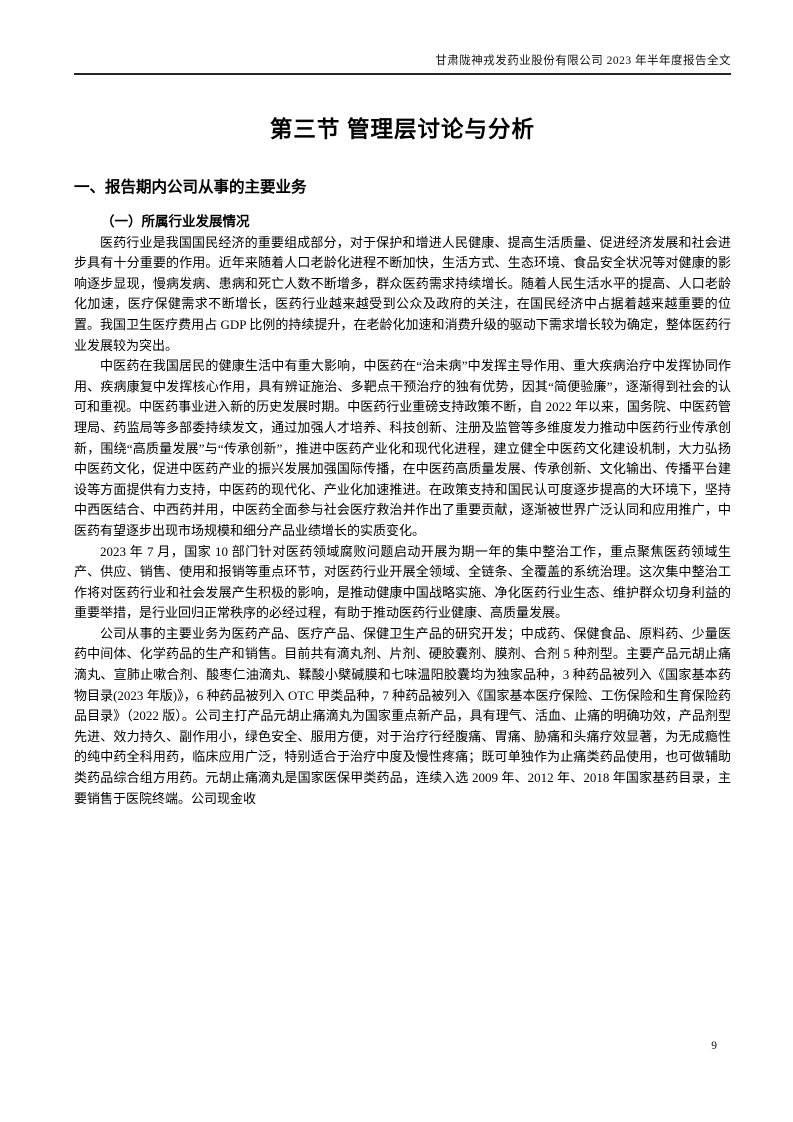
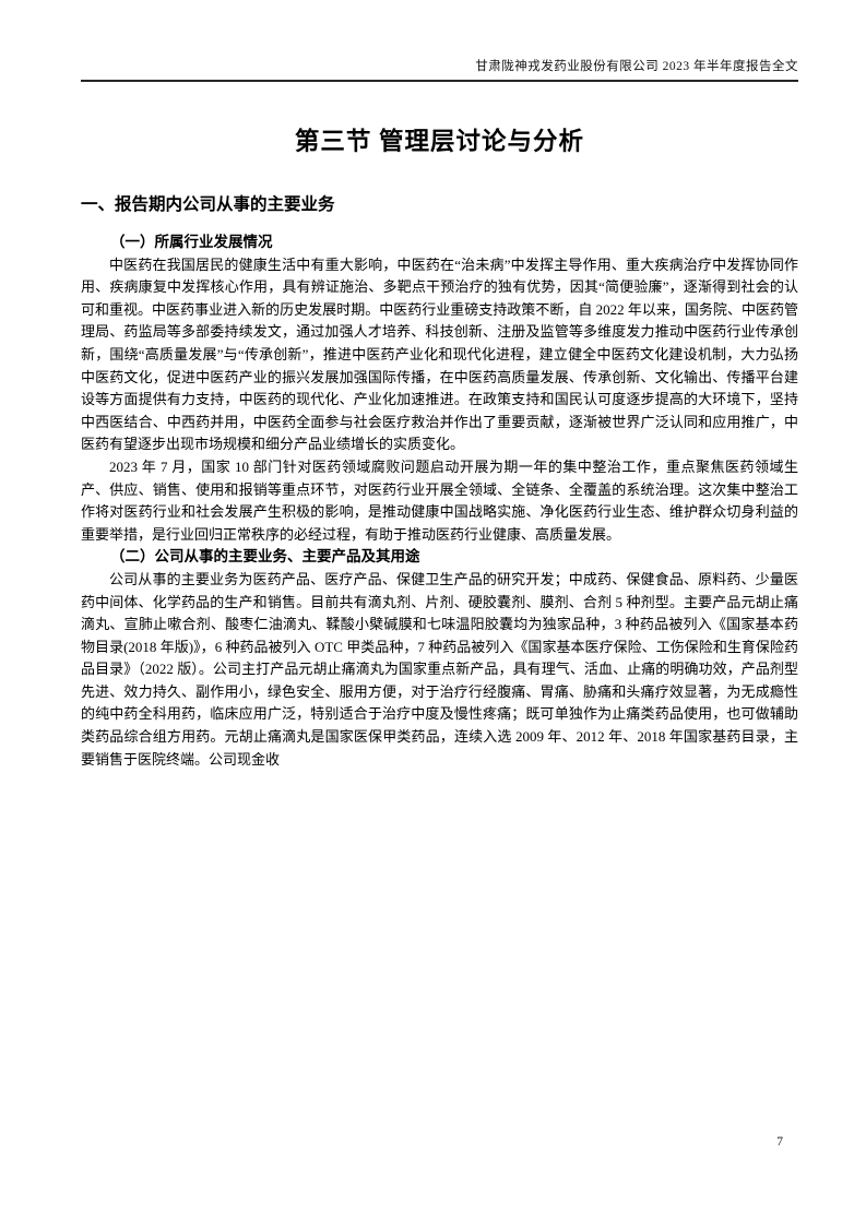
  甘肃陇神戎发药业股份有限公司 2023 年半年度报告全文
  第三节 管理层讨论与分析
  一、报告期内公司从事的主要业务
  （一）所属行业发展情况
- 医药行业是我国国民经济的重要组成部分，对于保护和增进人民健康、提高生活质量、促进经济发展和社会进步具有十分重要的作用。近年来随着人口老龄化进程不断加快，生活方式、生态环境、食品安全状况等对健康的影响逐步显现，慢病发病、患病和死亡人数不断增多，群众医药需求持续增长。随着人民生活水平的提高、人口老龄化加速，医疗保健需求不断增长，医药行业越来越受到公众及政府的关注，在国民经济中占据着越来越重要的位置。我国卫生医疗费用占 GDP 比例的持续提升，在老龄化加速和消费升级的驱动下需求增长较为确定，整体医药行业发展较为突出。
  中医药在我国居民的健康生活中有重大影响，中医药在“治未病”中发挥主导作用、重大疾病治疗中发挥协同作用、疾病康复中发挥核心作用，具有辨证施治、多靶点干预治疗的独有优势，因其“简便验廉”，逐渐得到社会的认可和重视。中医药事业进入新的历史发展时期。中医药行业重磅支持政策不断，自 2022 年以来，国务院、中医药管理局、药监局等多部委持续发文，通过加强人才培养、科技创新、注册及监管等多维度发力推动中医药行业传承创新，围绕“高质量发展”与“传承创新”，推进中医药产业化和现代化进程，建立健全中医药文化建设机制，大力弘扬中医药文化，促进中医药产业的振兴发展加强国际传播，在中医药高质量发展、传承创新、文化输出、传播平台建设等方面提供有力支持，中医药的现代化、产业化加速推进。在政策支持和国民认可度逐步提高的大环境下，坚持中西医结合、中西药并用，中医药全面参与社会医疗救治并作出了重要贡献，逐渐被世界广泛认同和应用推广，中医药有望逐步出现市场规模和细分产品业绩增长的实质变化。
  2023 年 7 月，国家 10 部门针对医药领域腐败问题启动开展为期一年的集中整治工作，重点聚焦医药领域生产、供应、销售、使用和报销等重点环节，对医药行业开展全领域、全链条、全覆盖的系统治理。这次集中整治工作将对医药行业和社会发展产生积极的影响，是推动健康中国战略实施、净化医药行业生态、维护群众切身利益的重要举措，是行业回归正常秩序的必经过程，有助于推动医药行业健康、高质量发展。
+ （二）公司从事的主要业务、主要产品及其用途
- 公司从事的主要业务为医药产品、医疗产品、保健卫生产品的研究开发；中成药、保健食品、原料药、少量医药中间体、化学药品的生产和销售。目前共有滴丸剂、片剂、硬胶囊剂、膜剂、合剂 5 种剂型。主要产品元胡止痛滴丸、宣肺止嗽合剂、酸枣仁油滴丸、鞣酸小檗碱膜和七味温阳胶囊均为独家品种，3 种药品被列入《国家基本药物目录(2023 年版)》，6 种药品被列入 OTC 甲类品种，7 种药品被列入《国家基本医疗保险、工伤保险和生育保险药品目录》（2022 版）。公司主打产品元胡止痛滴丸为国家重点新产品，具有理气、活血、止痛的明确功效，产品剂型先进、效力持久、副作用小，绿色安全、服用方便，对于治疗行经腹痛、胃痛、胁痛和头痛疗效显著，为无成瘾性的纯中药全科用药，临床应用广泛，特别适合于治疗中度及慢性疼痛；既可单独作为止痛类药品使用，也可做辅助类药品综合组方用药。元胡止痛滴丸是国家医保甲类药品，连续入选 2009 年、2012 年、2018 年国家基药目录，主要销售于医院终端。公司现金收
+ 公司从事的主要业务为医药产品、医疗产品、保健卫生产品的研究开发；中成药、保健食品、原料药、少量医药中间体、化学药品的生产和销售。目前共有滴丸剂、片剂、硬胶囊剂、膜剂、合剂 5 种剂型。主要产品元胡止痛滴丸、宣肺止嗽合剂、酸枣仁油滴丸、鞣酸小檗碱膜和七味温阳胶囊均为独家品种，3 种药品被列入《国家基本药物目录(2018 年版)》，6 种药品被列入 OTC 甲类品种，7 种药品被列入《国家基本医疗保险、工伤保险和生育保险药品目录》（2022 版）。公司主打产品元胡止痛滴丸为国家重点新产品，具有理气、活血、止痛的明确功效，产品剂型先进、效力持久、副作用小，绿色安全、服用方便，对于治疗行经腹痛、胃痛、胁痛和头痛疗效显著，为无成瘾性的纯中药全科用药，临床应用广泛，特别适合于治疗中度及慢性疼痛；既可单独作为止痛类药品使用，也可做辅助类药品综合组方用药。元胡止痛滴丸是国家医保甲类药品，连续入选 2009 年、2012 年、2018 年国家基药目录，主要销售于医院终端。公司现金收
- 9
+ 7
